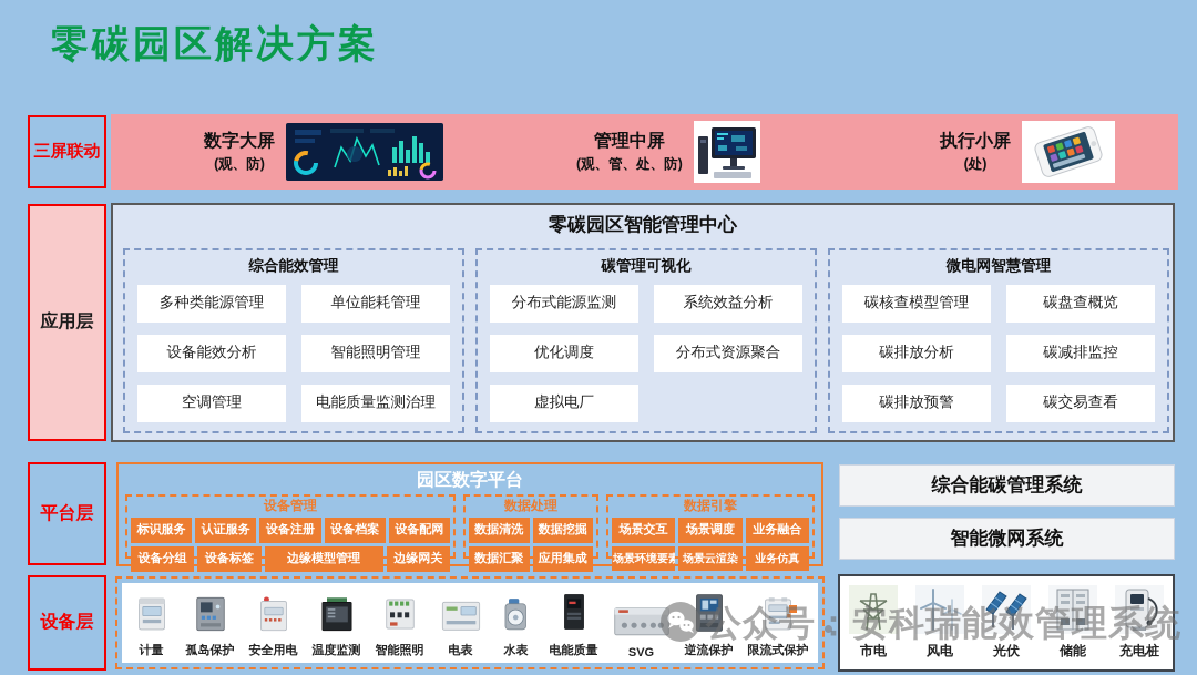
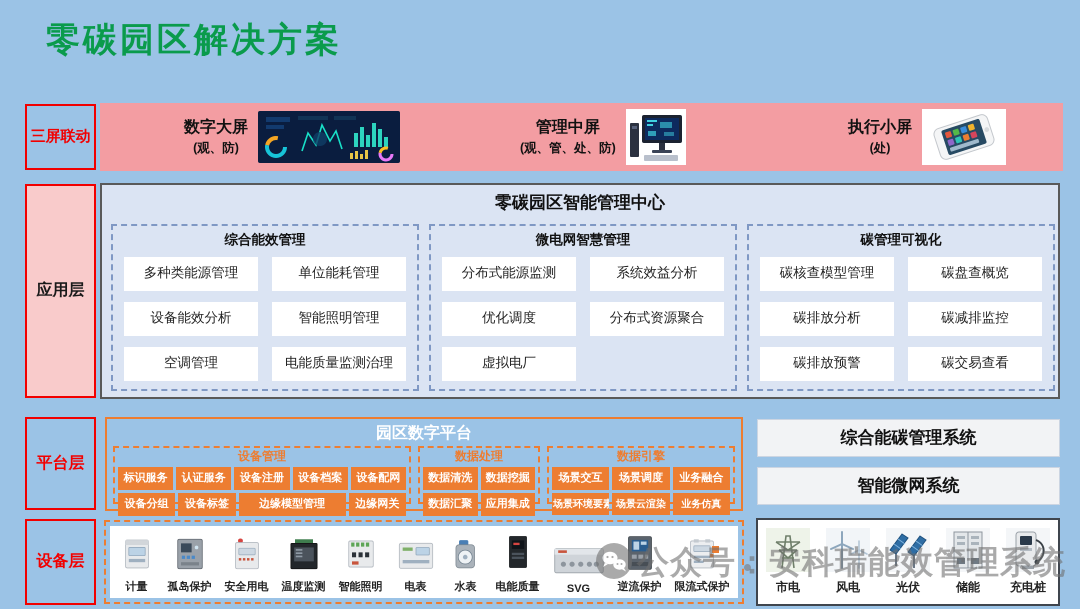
  零碳园区解决方案
  三屏联动
  应用层
  平台层
  设备层
  数字大屏
  (观、防)
  管理中屏
  (观、管、处、防)
  执行小屏
  (处)
  零碳园区智能管理中心
  综合能效管理
  多种类能源管理
  单位能耗管理
  设备能效分析
  智能照明管理
  空调管理
  电能质量监测治理
- 碳管理可视化
+ 微电网智慧管理
  分布式能源监测
  系统效益分析
  优化调度
  分布式资源聚合
  虚拟电厂
- 微电网智慧管理
+ 碳管理可视化
  碳核查模型管理
  碳盘查概览
  碳排放分析
  碳减排监控
  碳排放预警
  碳交易查看
  园区数字平台
  设备管理
  标识服务
  认证服务
  设备注册
  设备档案
  设备配网
  设备分组
  设备标签
  边缘模型管理
  边缘网关
  数据处理
  数据清洗
  数据挖掘
  数据汇聚
  应用集成
  数据引擎
  场景交互
  场景调度
  业务融合
  场景环境要素
  场景云渲染
  业务仿真
  综合能碳管理系统
  智能微网系统
  计量
  孤岛保护
  安全用电
  温度监测
  智能照明
  电表
  水表
  电能质量
  SVG
  逆流保护
  限流式保护
  市电
  风电
  光伏
  储能
  充电桩
  公众号：安科瑞能效管理系统
